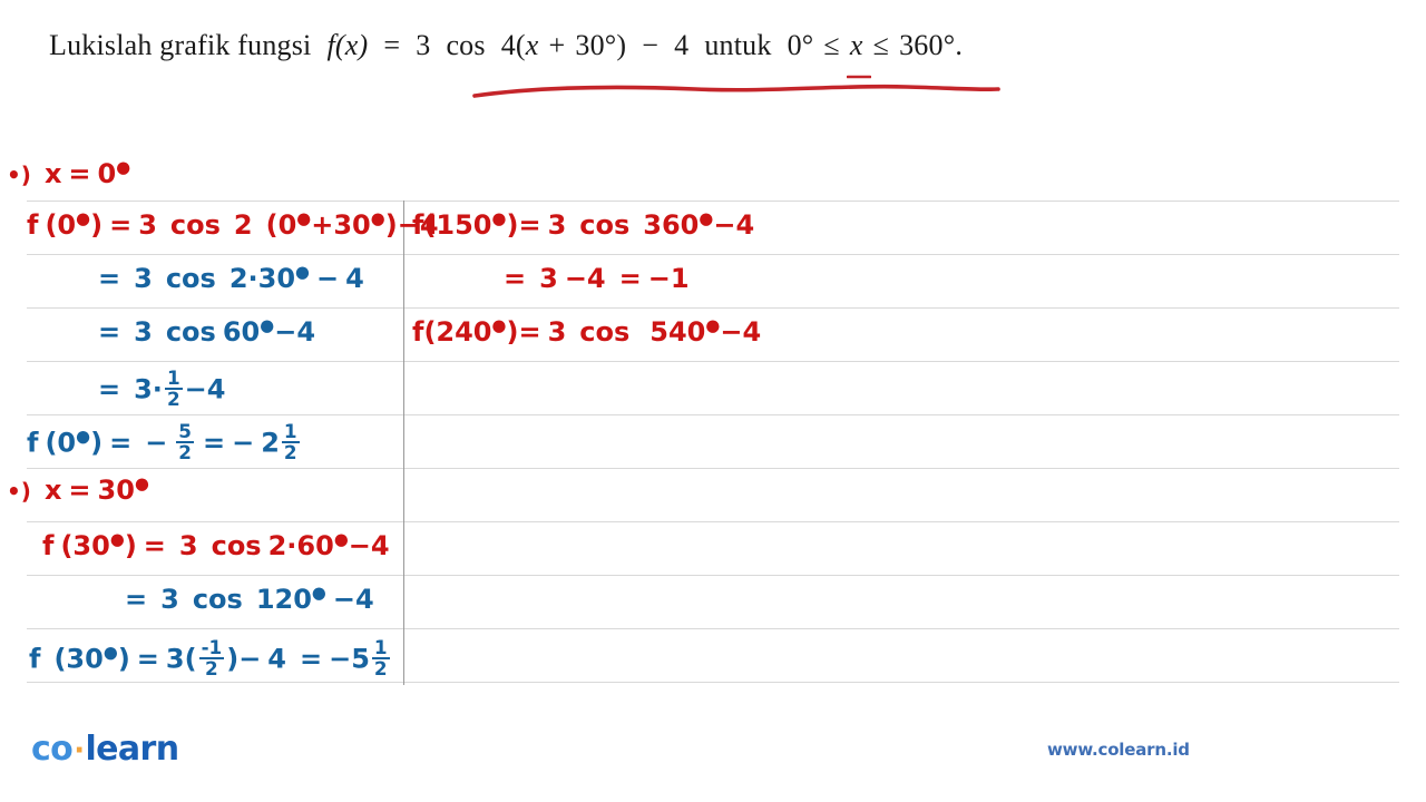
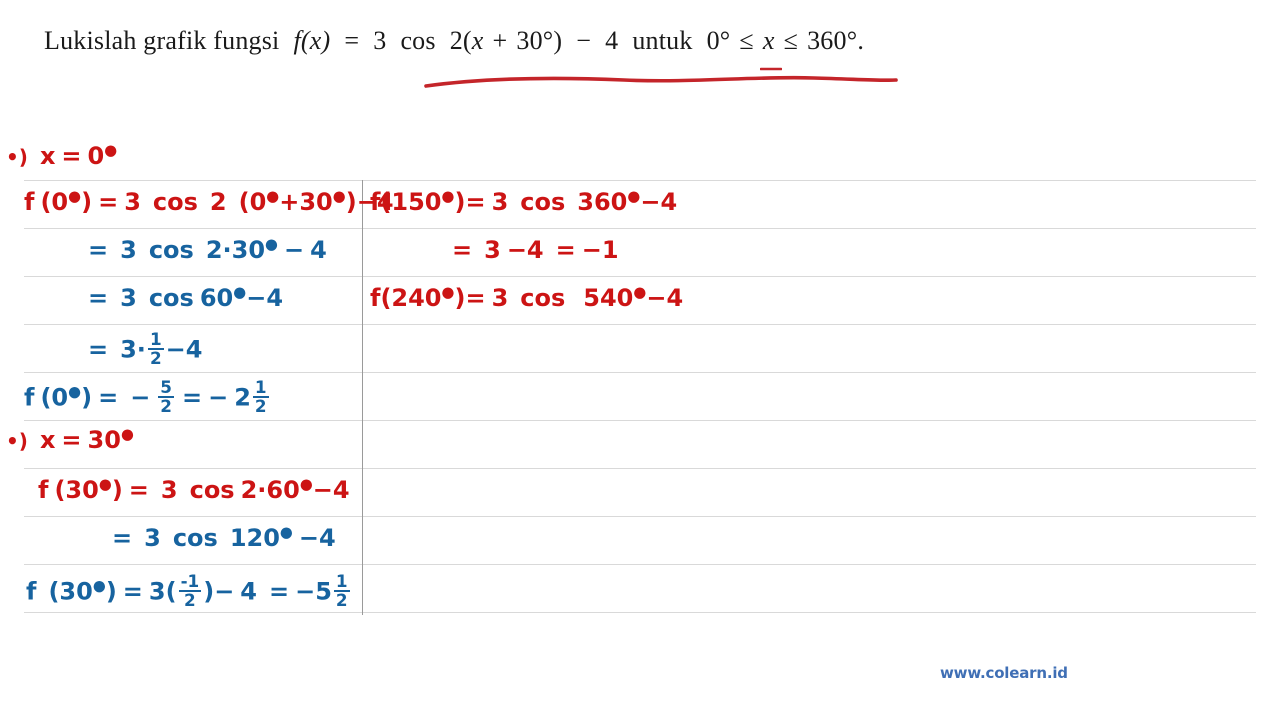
- Lukislah grafik fungsi f(x) = 3 cos 4(x + 30°) − 4 untuk 0° ≤ x ≤ 360°.
+ Lukislah grafik fungsi f(x) = 3 cos 2(x + 30°) − 4 untuk 0° ≤ x ≤ 360°.
  •) x = 0●
  f (0●) = 3 cos 2 (0●+30●)−4
  = 3 cos 2·30● − 4
  = 3 cos 60●−4
  = 3·
  1
  2
  −4
  f (0●) = −
  5
  2
  = − 2
  1
  2
  •) x = 30●
  f (30●) = 3 cos 2·60●−4
  = 3 cos 120● −4
  f (30●) = 3(
  -1
  2
  )− 4 = −5
  1
  2
  f(150●)= 3 cos 360●−4
  = 3 −4 = −1
  f(240●)= 3 cos 540●−4
- co·learn
  www.colearn.id
